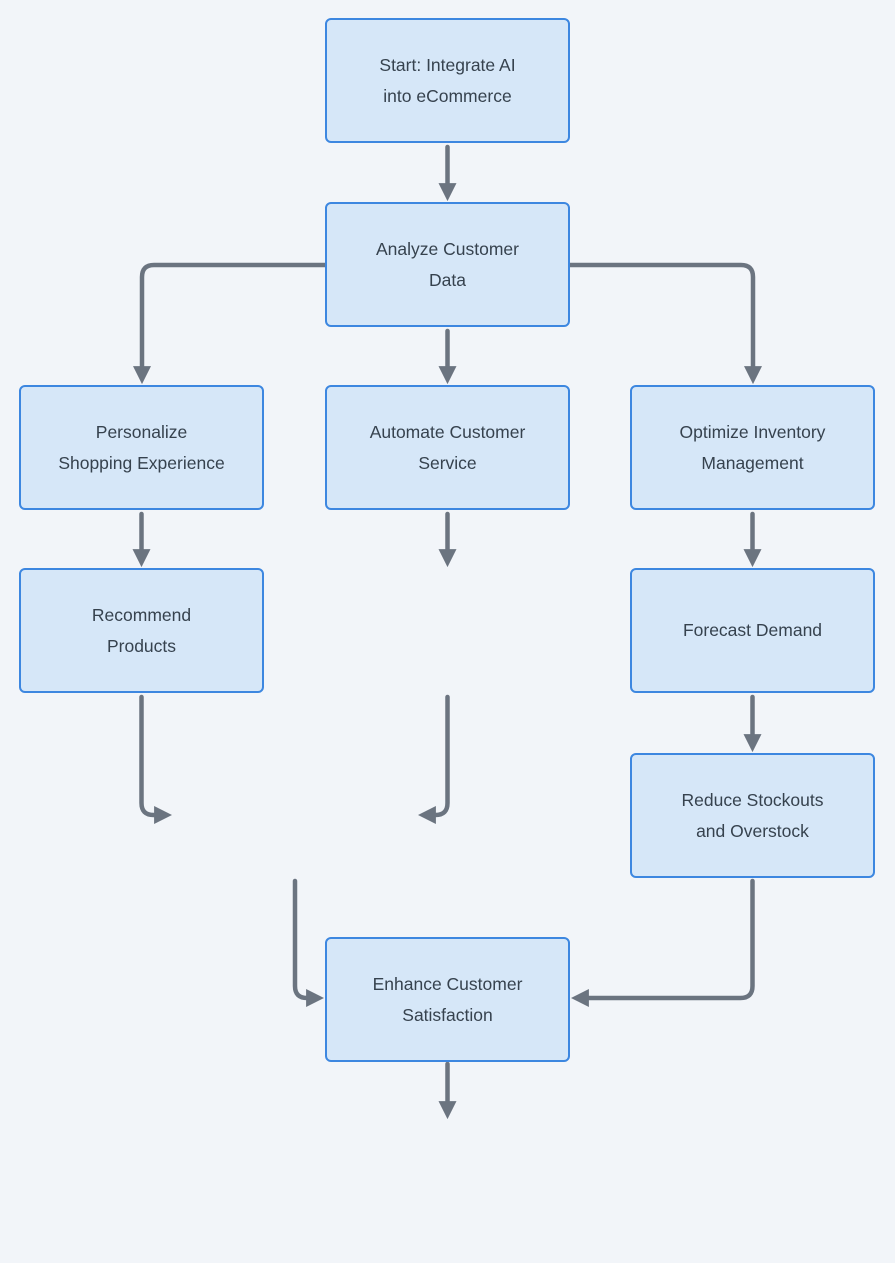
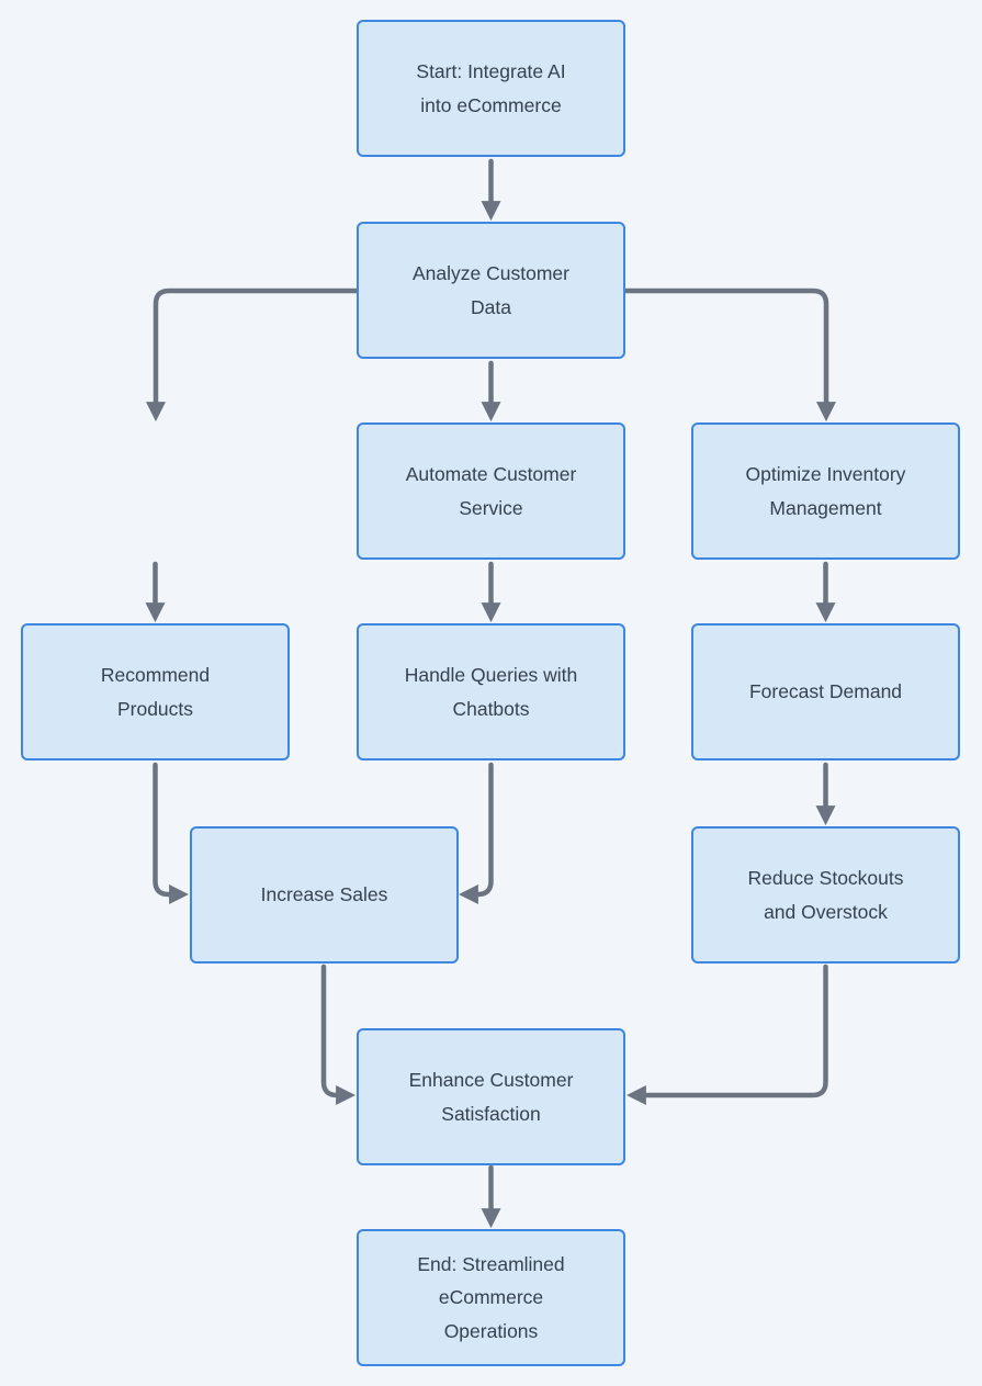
  Start: Integrate AI
  into eCommerce
  Analyze Customer
  Data
- Personalize
- Shopping Experience
  Automate Customer
  Service
  Optimize Inventory
  Management
  Recommend
  Products
+ Handle Queries with
+ Chatbots
  Forecast Demand
+ Increase Sales
  Reduce Stockouts
  and Overstock
  Enhance Customer
  Satisfaction
+ End: Streamlined
+ eCommerce
+ Operations
